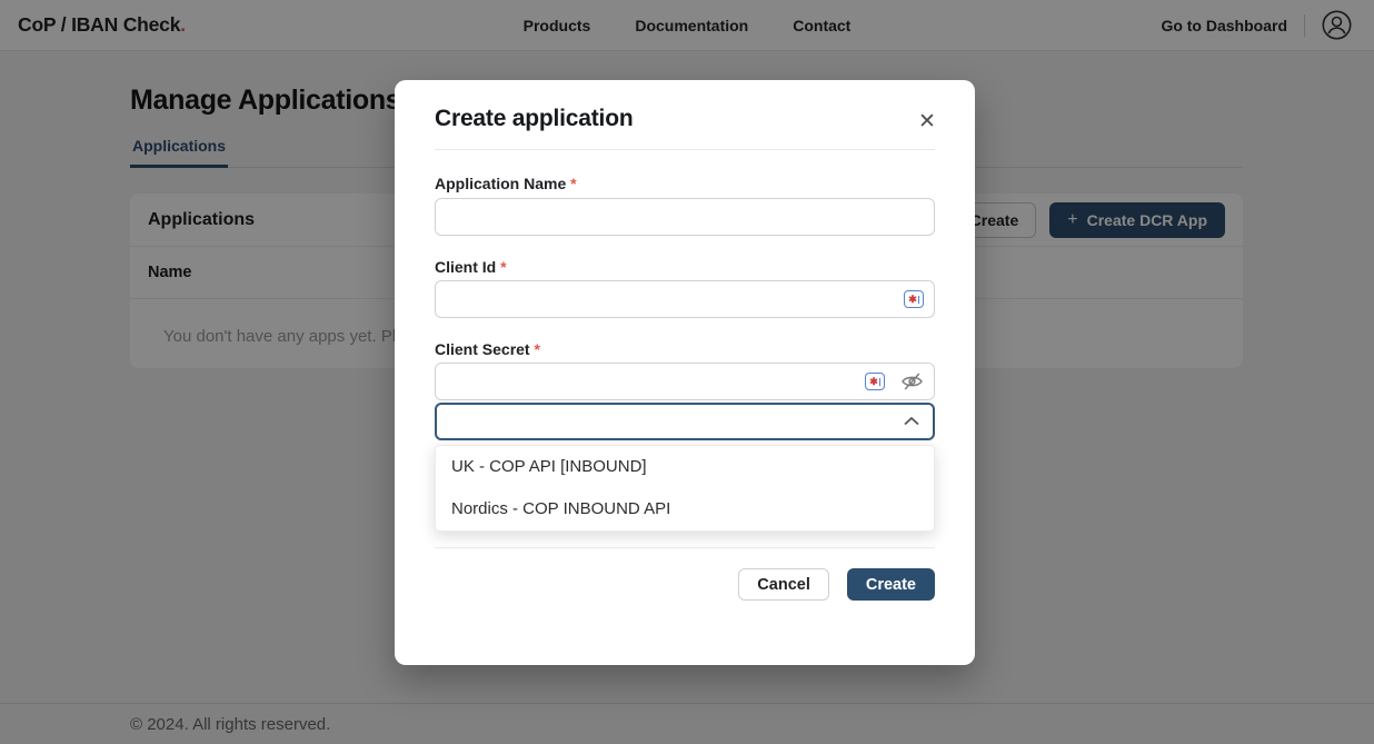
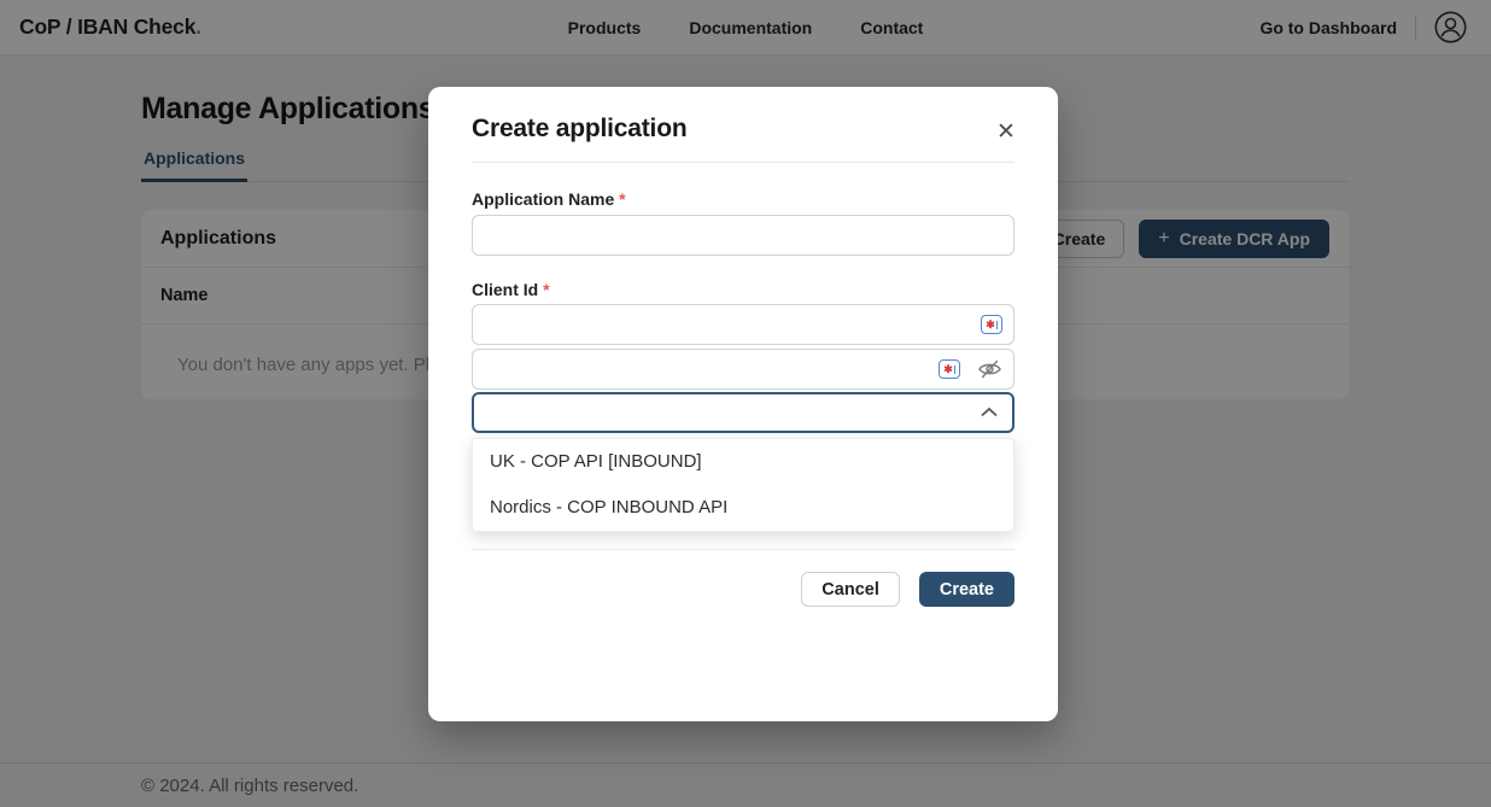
  CoP / IBAN Check.
  Products
  Documentation
  Contact
  Go to Dashboard
  Manage Applications
  Applications
  Applications
  Create
  +
  Create DCR App
  Name
  You don't have any apps yet. P
  © 2024. All rights reserved.
  Create application
  ✕
  Application Name *
  Client Id *
  ✱
- Client Secret *
  ✱
  UK - COP API [INBOUND]
  Nordics - COP INBOUND API
  Cancel
  Create
